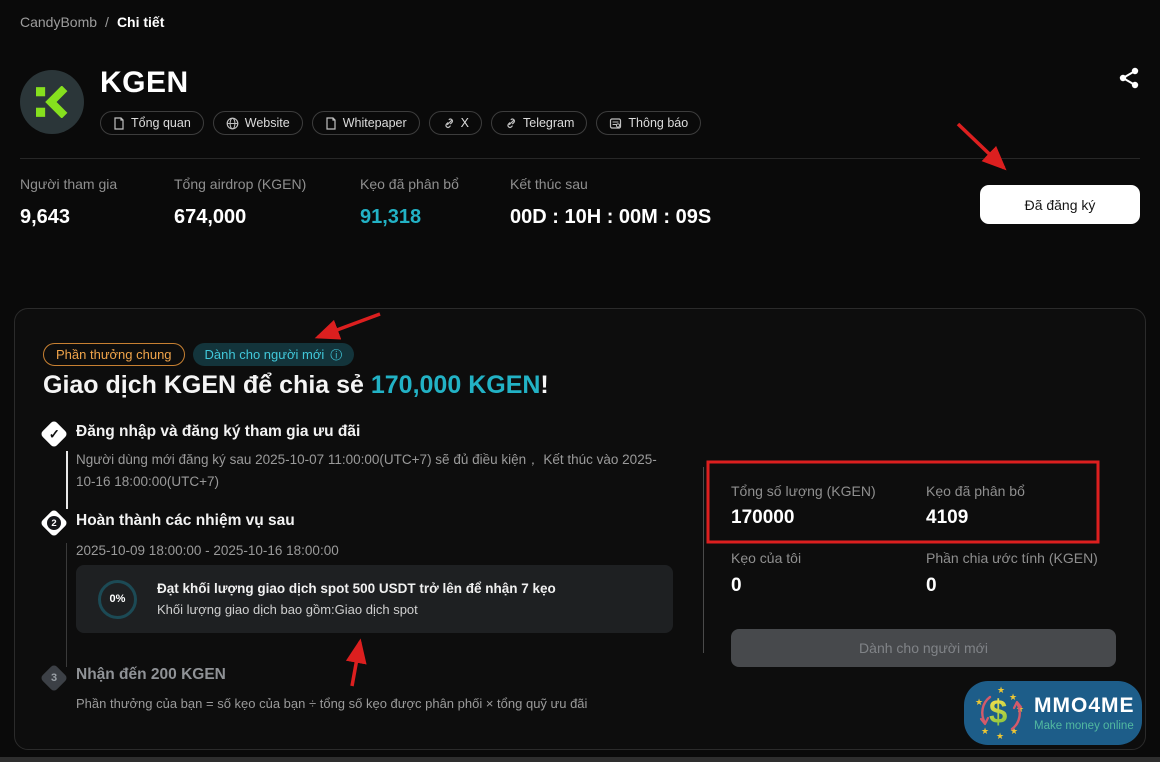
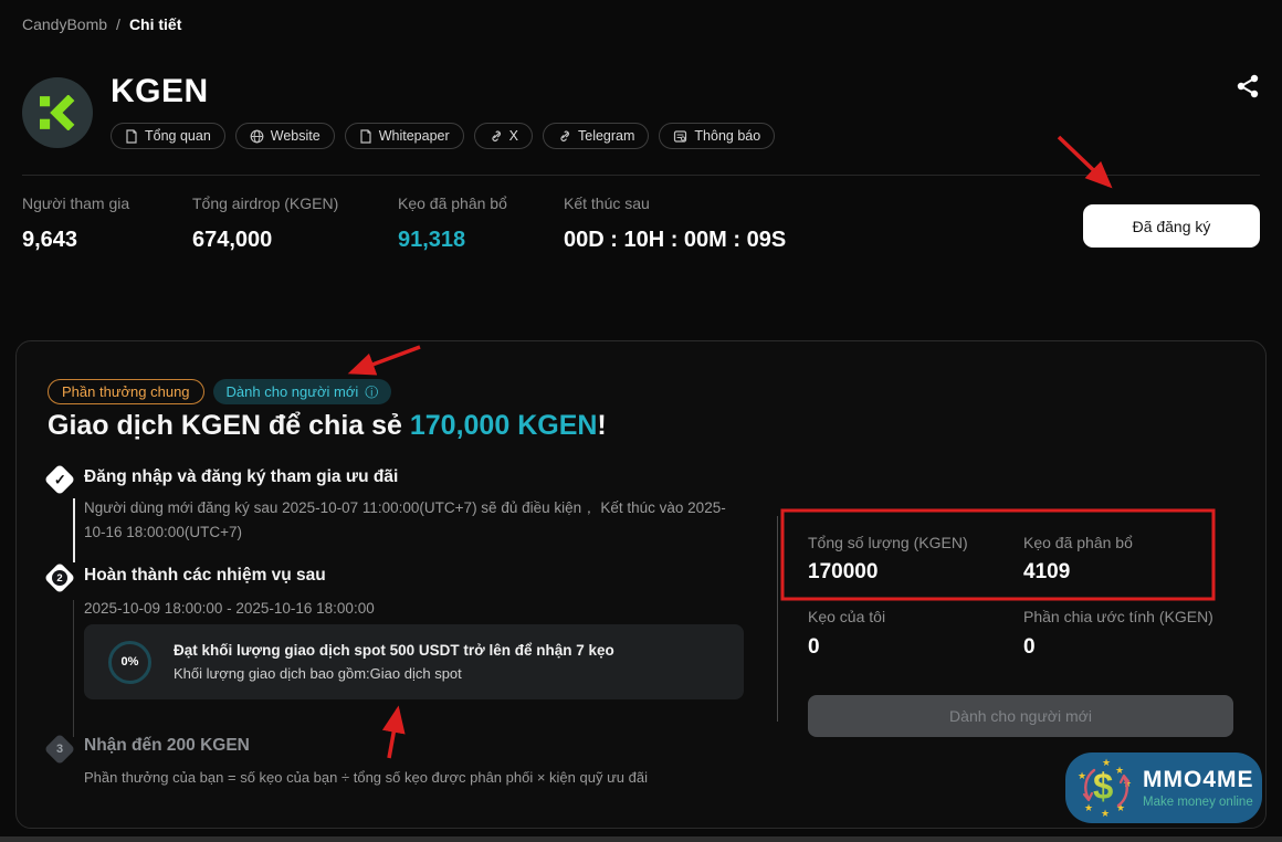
  CandyBomb
  /
  Chi tiết
  KGEN
  Tổng quan
  Website
  Whitepaper
  X
  Telegram
  Thông báo
  Người tham gia
  9,643
  Tổng airdrop (KGEN)
  674,000
  Kẹo đã phân bổ
  91,318
  Kết thúc sau
  00D : 10H : 00M : 09S
  Đã đăng ký
  Phần thưởng chung
  Dành cho người mới
  ⓘ
  Giao dịch KGEN để chia sẻ 170,000 KGEN!
  Đăng nhập và đăng ký tham gia ưu đãi
  Người dùng mới đăng ký sau 2025-10-07 11:00:00(UTC+7) sẽ đủ điều kiện， Kết thúc vào 2025-10-16 18:00:00(UTC+7)
  Hoàn thành các nhiệm vụ sau
  2025-10-09 18:00:00 - 2025-10-16 18:00:00
  0%
  Đạt khối lượng giao dịch spot 500 USDT trở lên để nhận 7 kẹo
  Khối lượng giao dịch bao gồm:Giao dịch spot
  Nhận đến 200 KGEN
- Phần thưởng của bạn = số kẹo của bạn ÷ tổng số kẹo được phân phối × tổng quỹ ưu đãi
+ Phần thưởng của bạn = số kẹo của bạn ÷ tổng số kẹo được phân phối × kiện quỹ ưu đãi
  Tổng số lượng (KGEN)
  170000
  Kẹo đã phân bổ
  4109
  Kẹo của tôi
  0
  Phần chia ước tính (KGEN)
  0
  Dành cho người mới
  $
  ★
  ★
  ★
  ★
  ★
  ★
  MMO4ME
  Make money online
